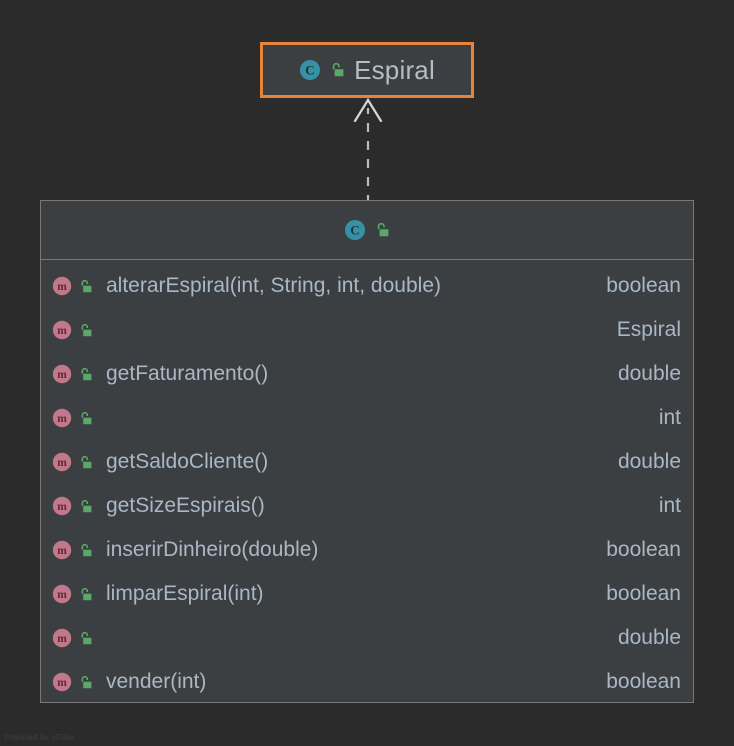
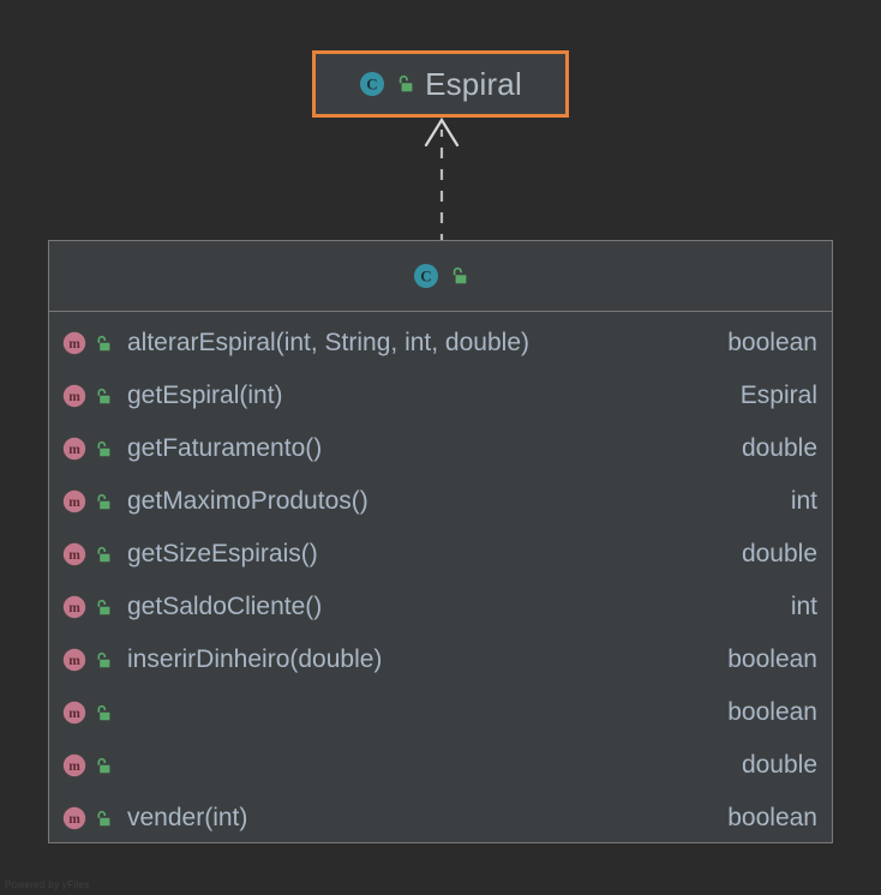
  C
  Espiral
  C
  m
  alterarEspiral(int, String, int, double)
  boolean
  m
+ getEspiral(int)
  Espiral
  m
  getFaturamento()
  double
  m
+ getMaximoProdutos()
  int
  m
- getSaldoCliente()
+ getSizeEspirais()
  double
  m
- getSizeEspirais()
+ getSaldoCliente()
  int
  m
  inserirDinheiro(double)
  boolean
  m
- limparEspiral(int)
  boolean
  m
  double
  m
  vender(int)
  boolean
